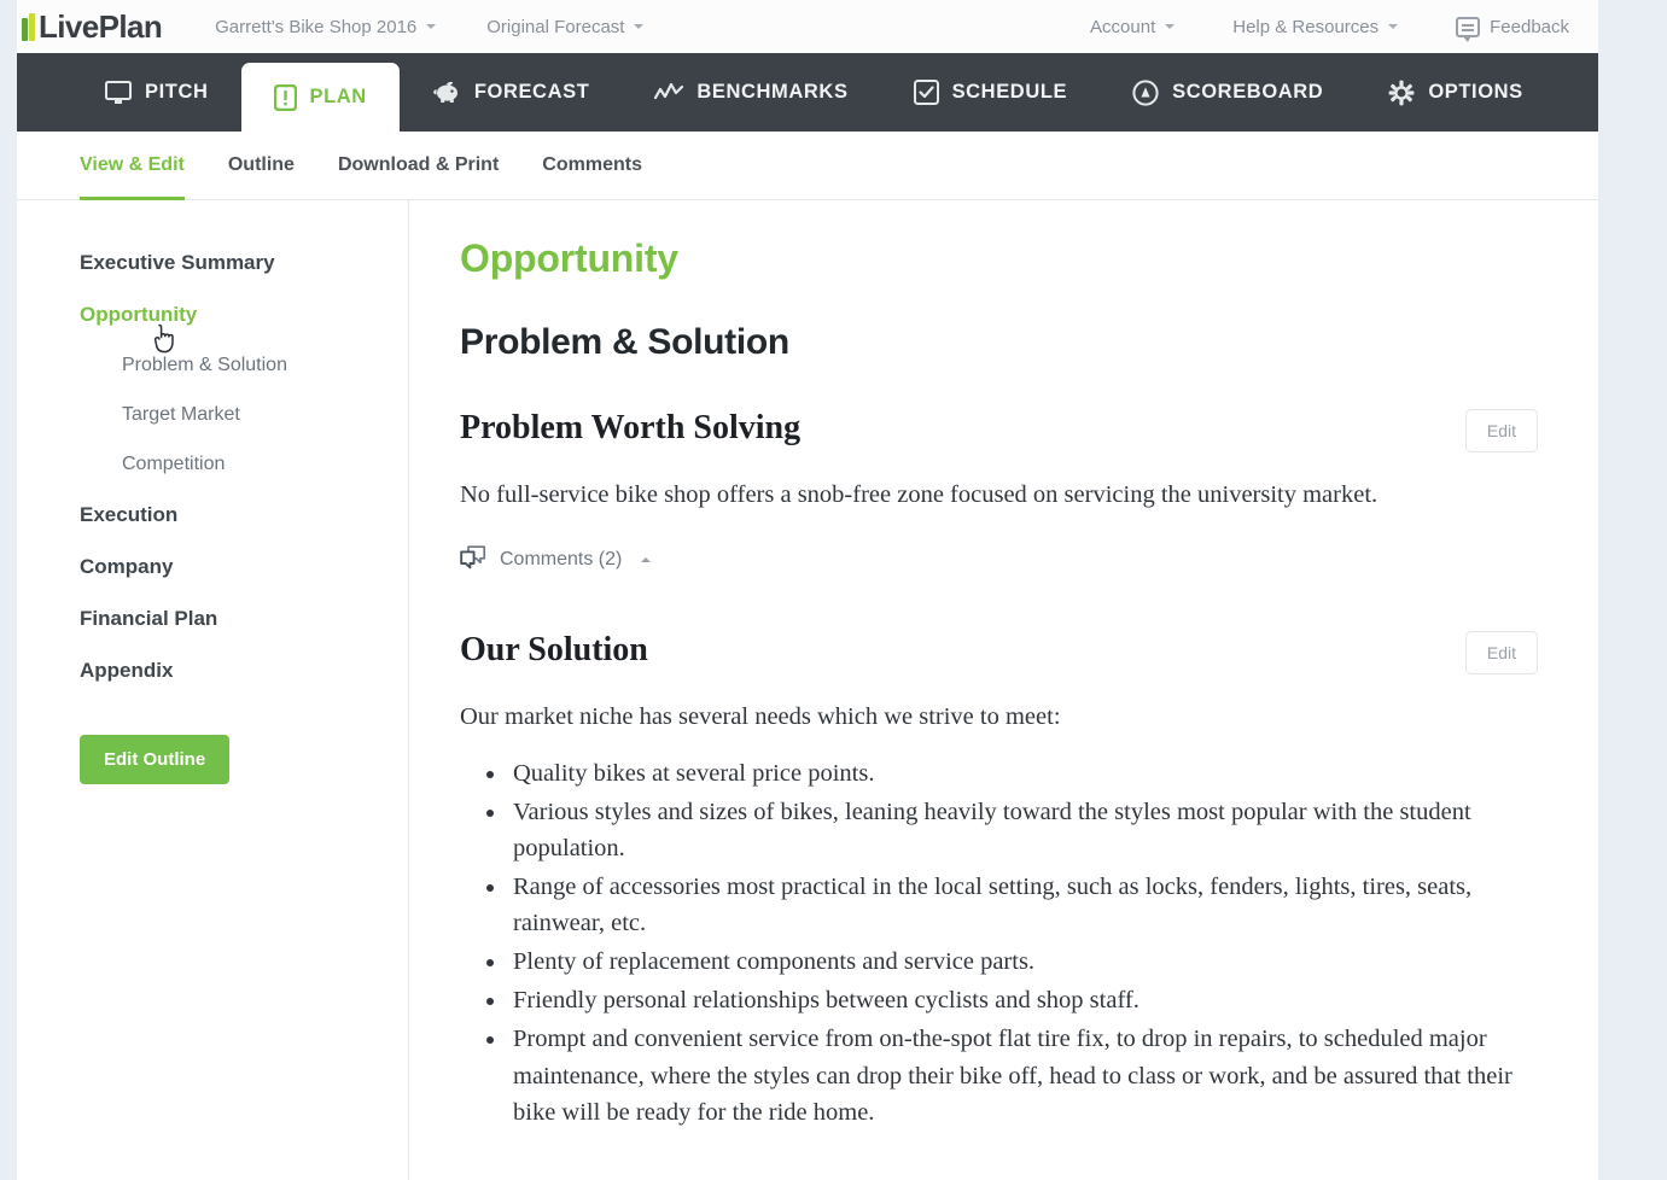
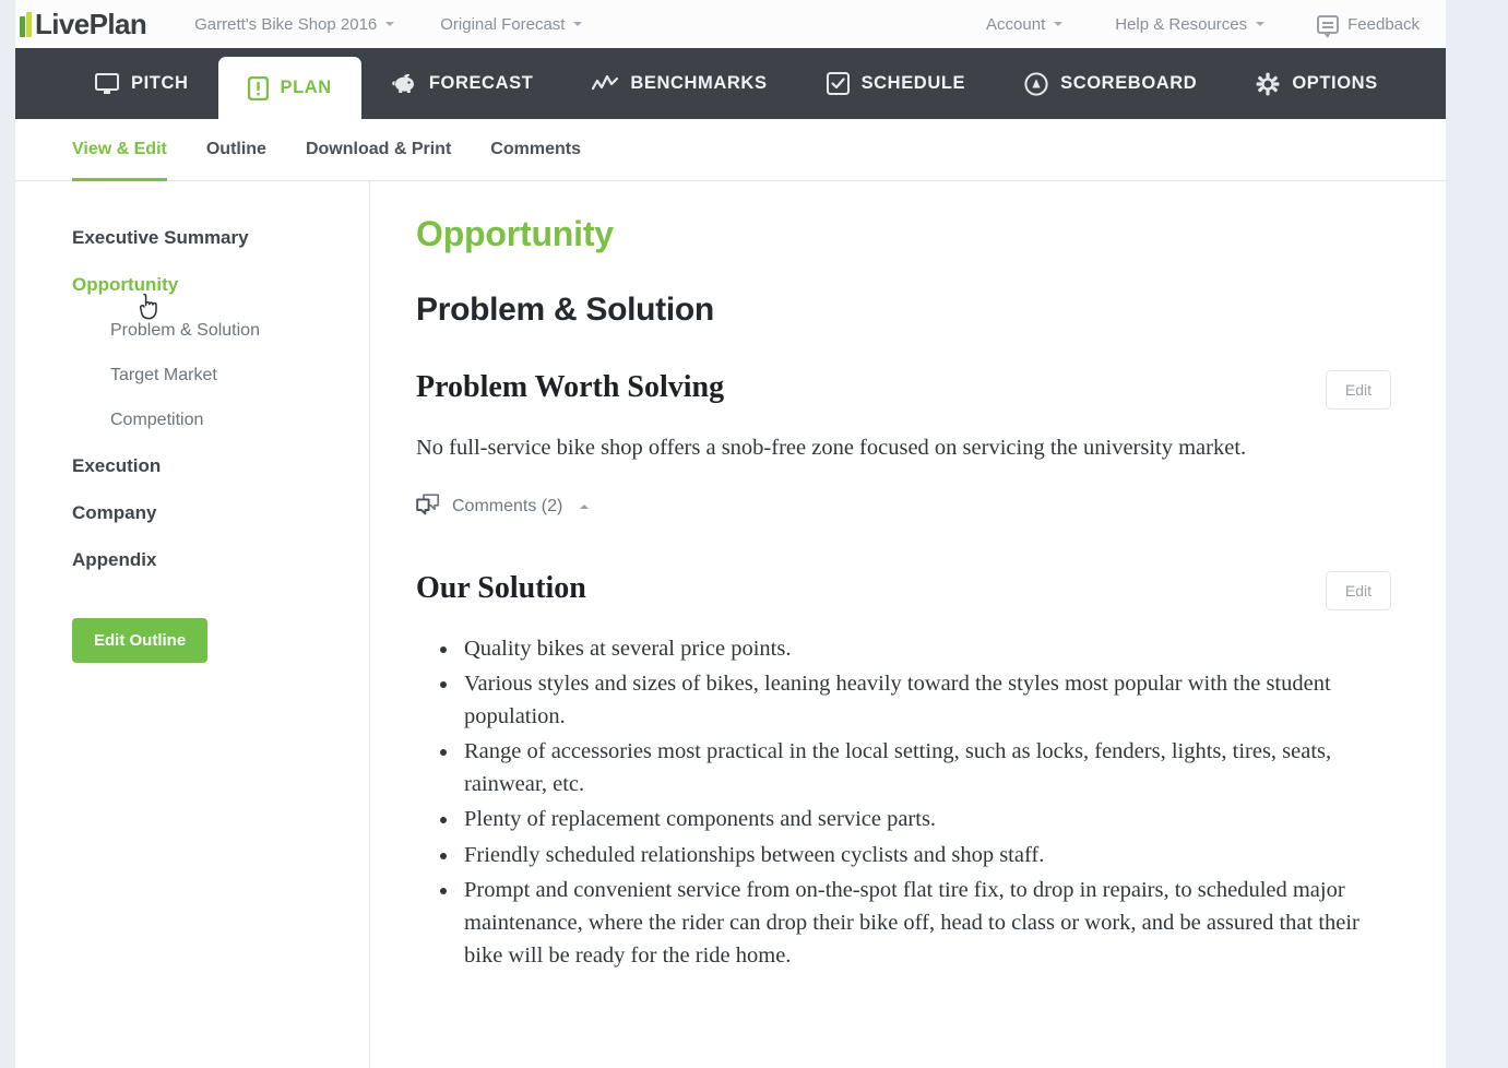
  LivePlan
  Garrett's Bike Shop 2016
  Original Forecast
  Account
  Help & Resources
  Feedback
  PITCH
  PLAN
  FORECAST
  BENCHMARKS
  SCHEDULE
  SCOREBOARD
  OPTIONS
  View & Edit
  Outline
  Download & Print
  Comments
  Executive Summary
  Opportunity
  Problem & Solution
  Target Market
  Competition
  Execution
  Company
- Financial Plan
  Appendix
  Edit Outline
  Opportunity
  Problem & Solution
  Problem Worth Solving
  Edit
  No full-service bike shop offers a snob-free zone focused on servicing the university market.
  Comments (2)
  Our Solution
  Edit
- Our market niche has several needs which we strive to meet:
  Quality bikes at several price points.
  Various styles and sizes of bikes, leaning heavily toward the styles most popular with the student population.
  Range of accessories most practical in the local setting, such as locks, fenders, lights, tires, seats, rainwear, etc.
  Plenty of replacement components and service parts.
- Friendly personal relationships between cyclists and shop staff.
+ Friendly scheduled relationships between cyclists and shop staff.
- Prompt and convenient service from on-the-spot flat tire fix, to drop in repairs, to scheduled major maintenance, where the styles can drop their bike off, head to class or work, and be assured that their bike will be ready for the ride home.
+ Prompt and convenient service from on-the-spot flat tire fix, to drop in repairs, to scheduled major maintenance, where the rider can drop their bike off, head to class or work, and be assured that their bike will be ready for the ride home.
